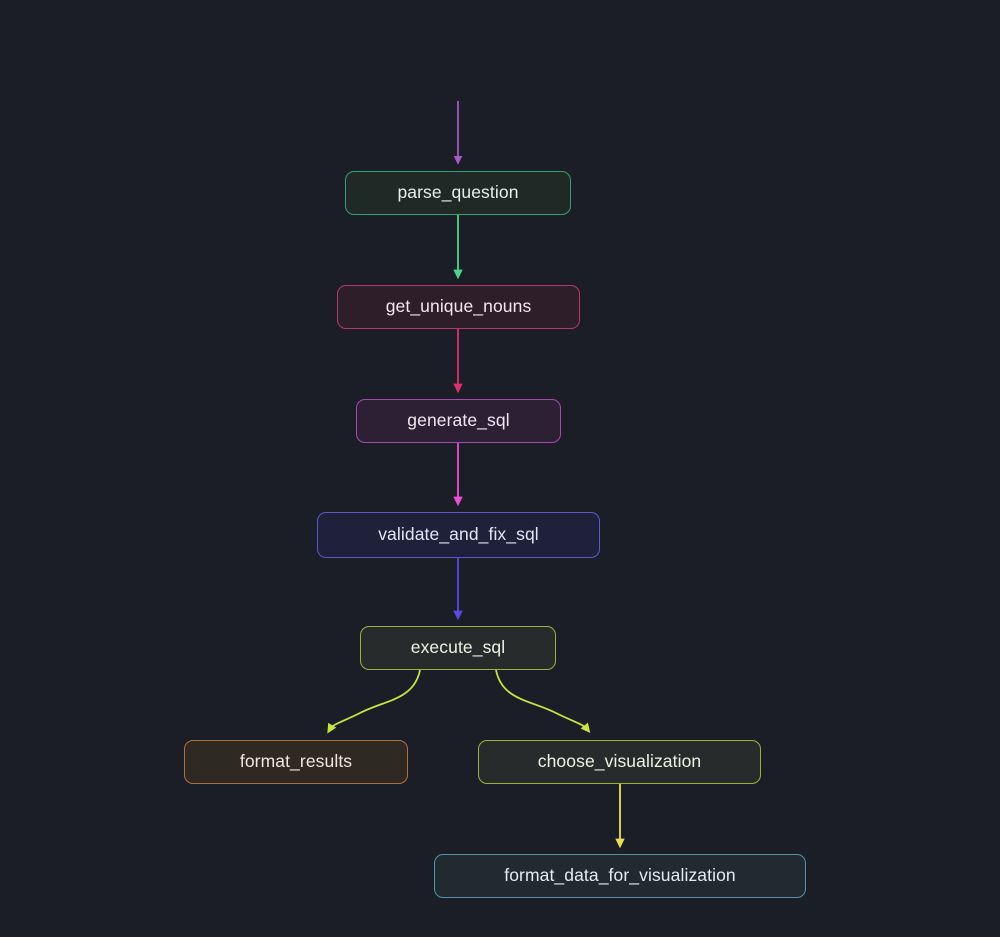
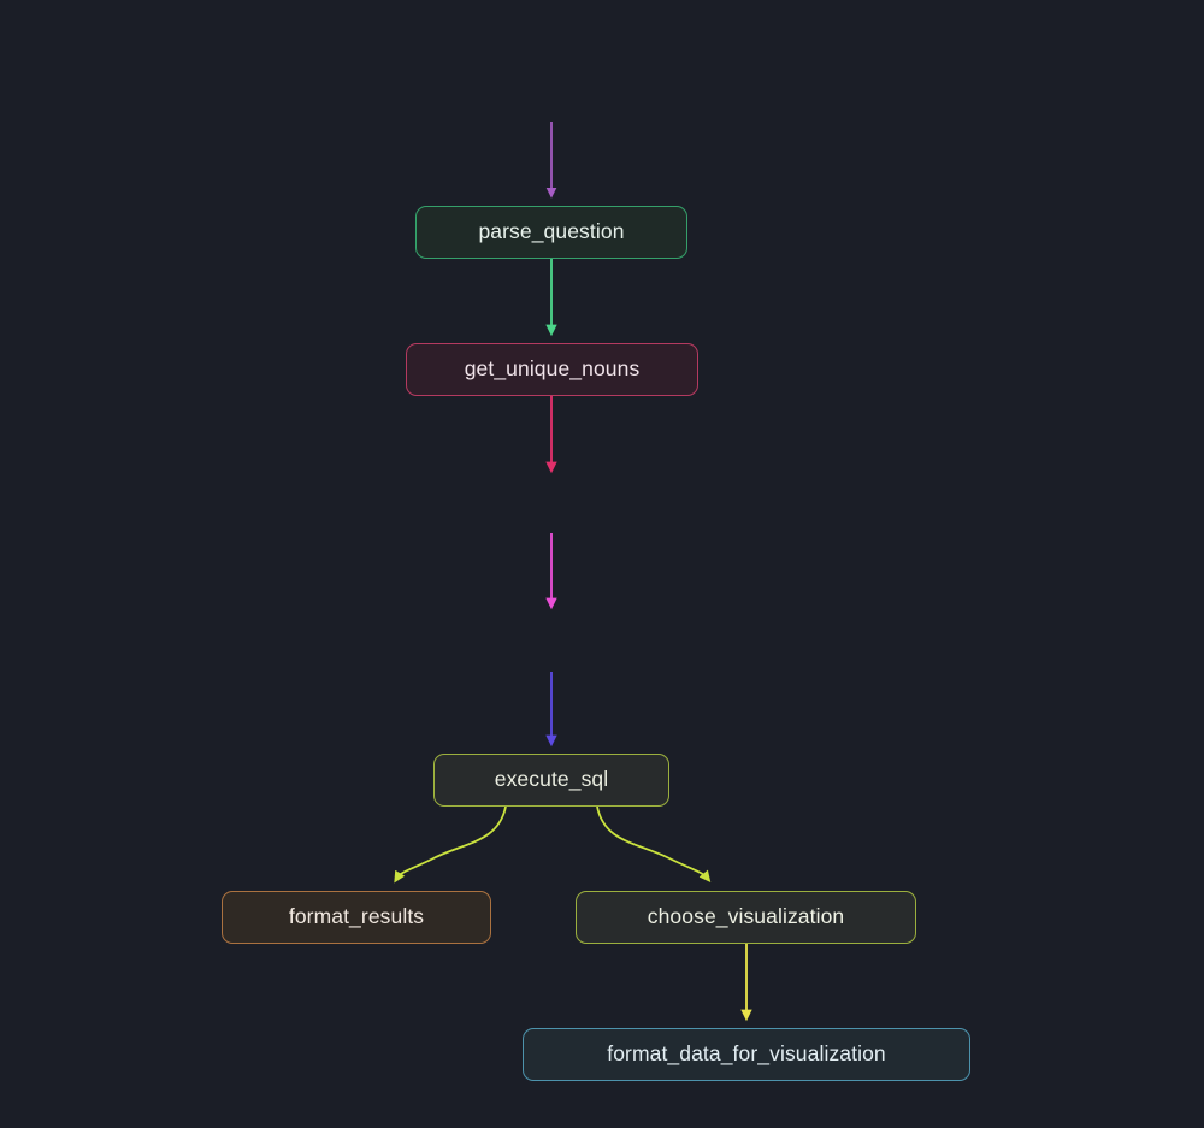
  parse_question
  get_unique_nouns
- generate_sql
- validate_and_fix_sql
  execute_sql
  format_results
  choose_visualization
  format_data_for_visualization
